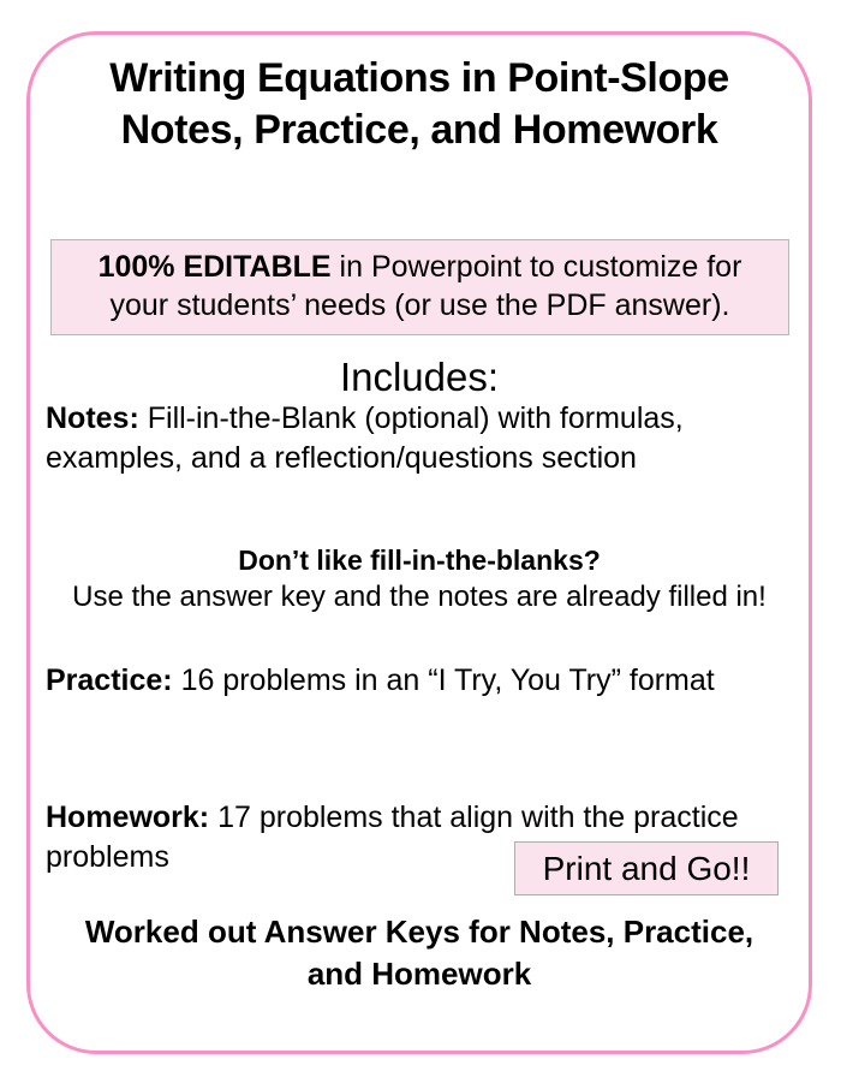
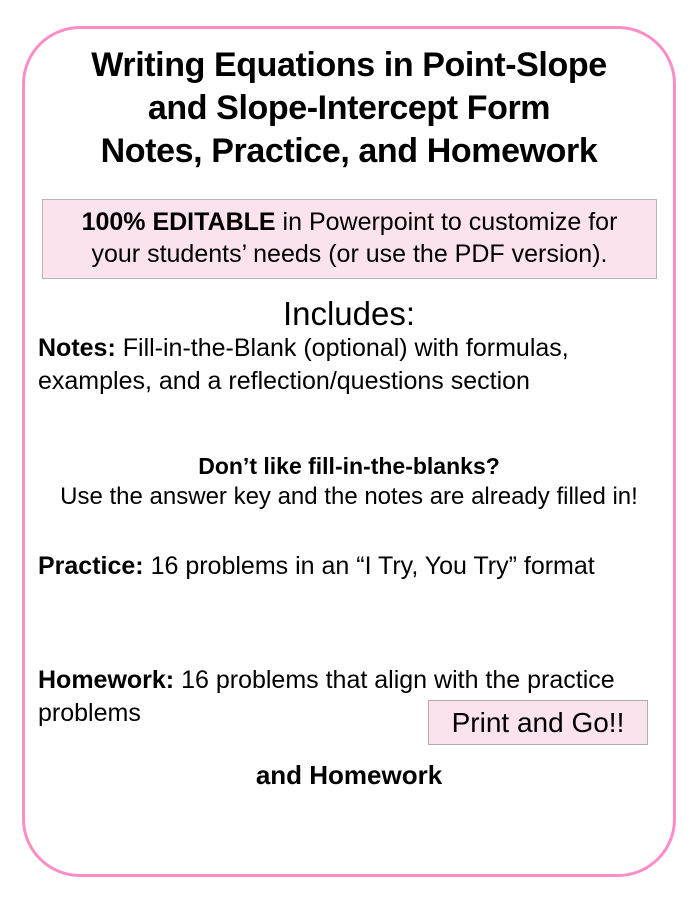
  Writing Equations in Point-Slope
+ and Slope-Intercept Form
  Notes, Practice, and Homework
  100% EDITABLE in Powerpoint to customize for
- your students’ needs (or use the PDF answer).
+ your students’ needs (or use the PDF version).
  Includes:
  Notes: Fill-in-the-Blank (optional) with formulas, examples, and a reflection/questions section
  Don’t like fill-in-the-blanks?
  Use the answer key and the notes are already filled in!
  Practice: 16 problems in an “I Try, You Try” format
- Homework: 17 problems that align with the practice problems
+ Homework: 16 problems that align with the practice problems
  Print and Go!!
- Worked out Answer Keys for Notes, Practice,
  and Homework
